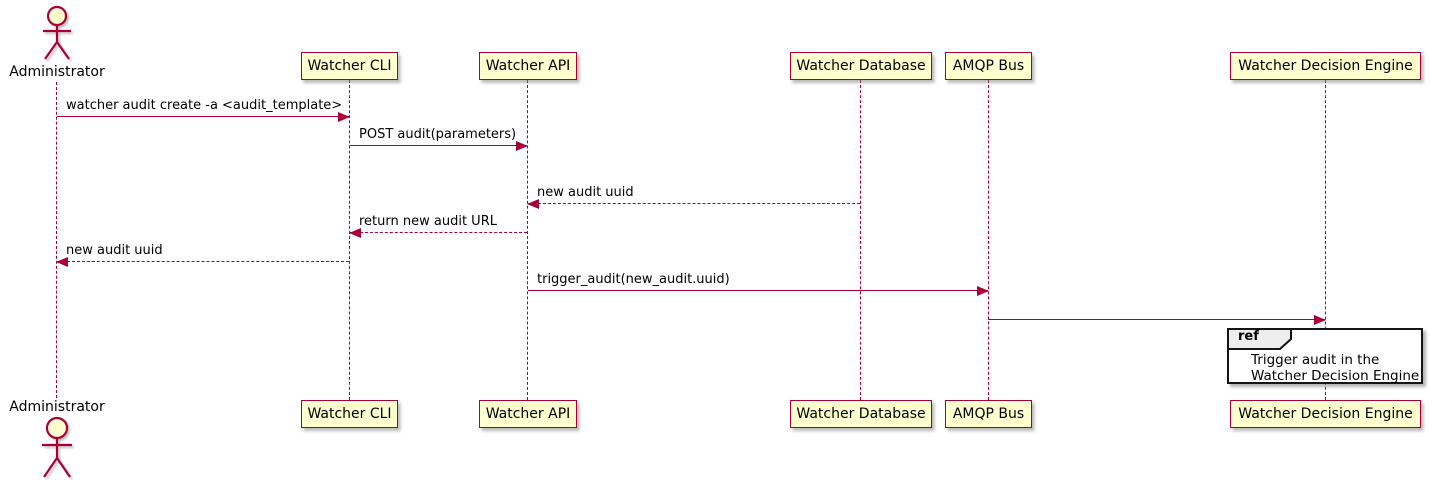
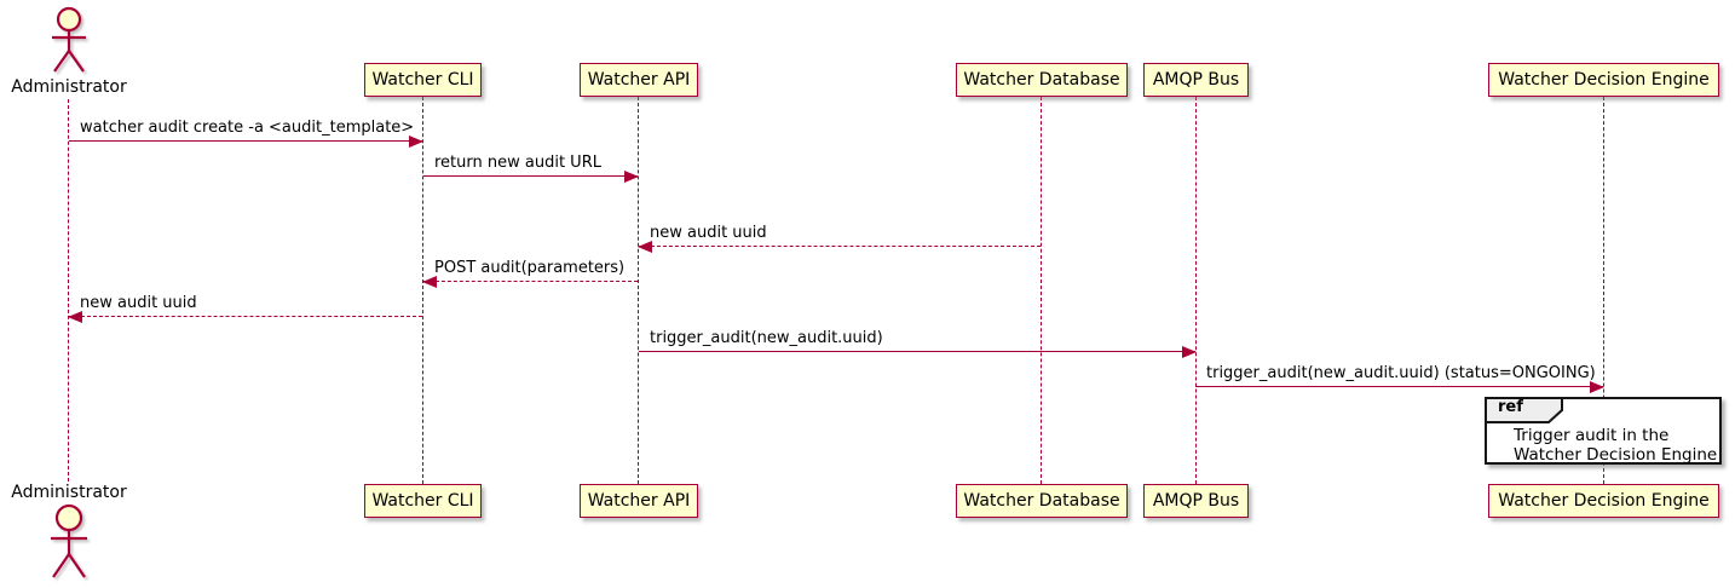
  Administrator
  Watcher CLI
  Watcher API
  Watcher Database
  AMQP Bus
  Watcher Decision Engine
  watcher audit create -a <audit_template>
- POST audit(parameters)
+ return new audit URL
  new audit uuid
- return new audit URL
+ POST audit(parameters)
  new audit uuid
  trigger_audit(new_audit.uuid)
+ trigger_audit(new_audit.uuid) (status=ONGOING)
  ref
  Trigger audit in the
  Watcher Decision Engine
  Watcher CLI
  Watcher API
  Watcher Database
  AMQP Bus
  Watcher Decision Engine
  Administrator
